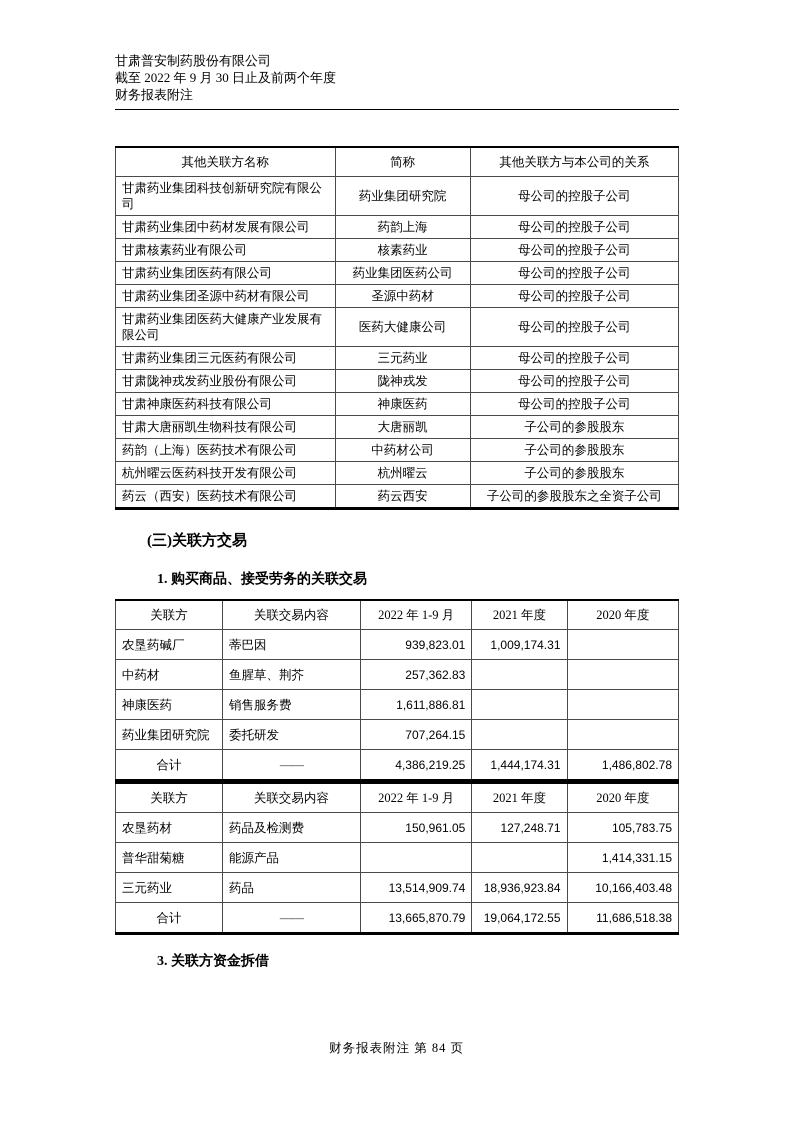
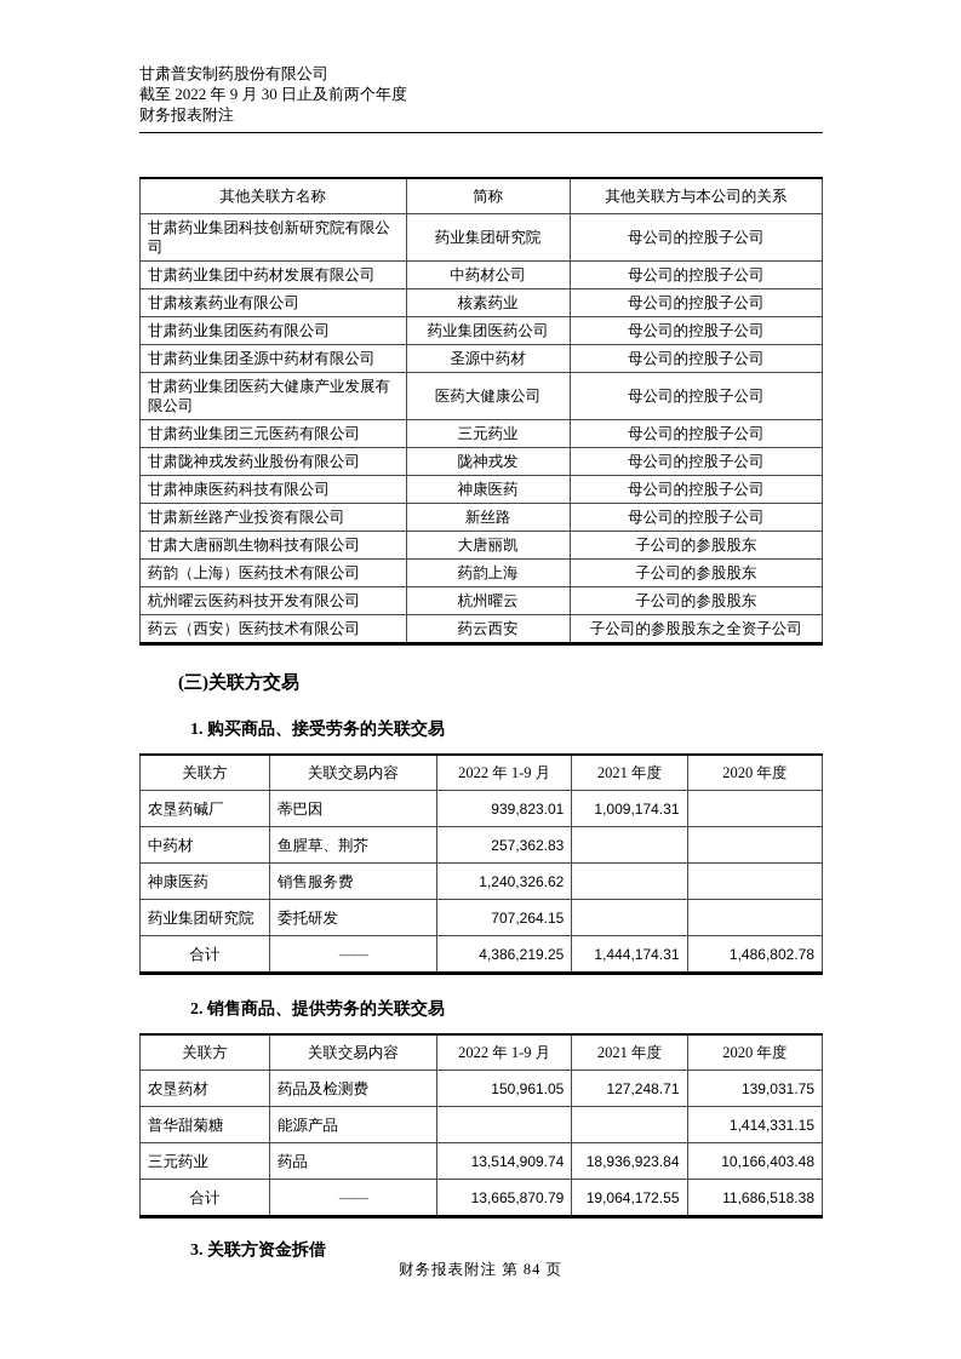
  甘肃普安制药股份有限公司
  截至 2022 年 9 月 30 日止及前两个年度
  财务报表附注
  其他关联方名称	简称	其他关联方与本公司的关系
  甘肃药业集团科技创新研究院有限公司	药业集团研究院	母公司的控股子公司
- 甘肃药业集团中药材发展有限公司	药韵上海	母公司的控股子公司
+ 甘肃药业集团中药材发展有限公司	中药材公司	母公司的控股子公司
  甘肃核素药业有限公司	核素药业	母公司的控股子公司
  甘肃药业集团医药有限公司	药业集团医药公司	母公司的控股子公司
  甘肃药业集团圣源中药材有限公司	圣源中药材	母公司的控股子公司
  甘肃药业集团医药大健康产业发展有限公司	医药大健康公司	母公司的控股子公司
  甘肃药业集团三元医药有限公司	三元药业	母公司的控股子公司
  甘肃陇神戎发药业股份有限公司	陇神戎发	母公司的控股子公司
  甘肃神康医药科技有限公司	神康医药	母公司的控股子公司
+ 甘肃新丝路产业投资有限公司	新丝路	母公司的控股子公司
  甘肃大唐丽凯生物科技有限公司	大唐丽凯	子公司的参股股东
- 药韵（上海）医药技术有限公司	中药材公司	子公司的参股股东
+ 药韵（上海）医药技术有限公司	药韵上海	子公司的参股股东
  杭州曜云医药科技开发有限公司	杭州曜云	子公司的参股股东
  药云（西安）医药技术有限公司	药云西安	子公司的参股股东之全资子公司
  (三)关联方交易
  1. 购买商品、接受劳务的关联交易
  关联方	关联交易内容	2022 年 1-9 月	2021 年度	2020 年度
  农垦药碱厂	蒂巴因	939,823.01	1,009,174.31
  中药材	鱼腥草、荆芥	257,362.83
- 神康医药	销售服务费	1,611,886.81
+ 神康医药	销售服务费	1,240,326.62
  药业集团研究院	委托研发	707,264.15
  合计	——	4,386,219.25	1,444,174.31	1,486,802.78
+ 2. 销售商品、提供劳务的关联交易
  关联方	关联交易内容	2022 年 1-9 月	2021 年度	2020 年度
- 农垦药材	药品及检测费	150,961.05	127,248.71	105,783.75
+ 农垦药材	药品及检测费	150,961.05	127,248.71	139,031.75
  普华甜菊糖	能源产品			1,414,331.15
  三元药业	药品	13,514,909.74	18,936,923.84	10,166,403.48
  合计	——	13,665,870.79	19,064,172.55	11,686,518.38
  3. 关联方资金拆借
  财务报表附注 第 84 页
